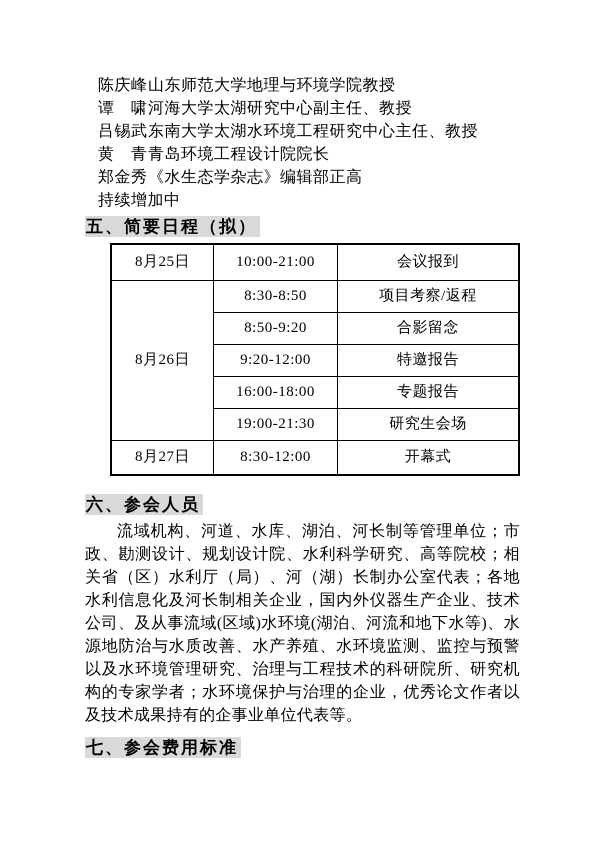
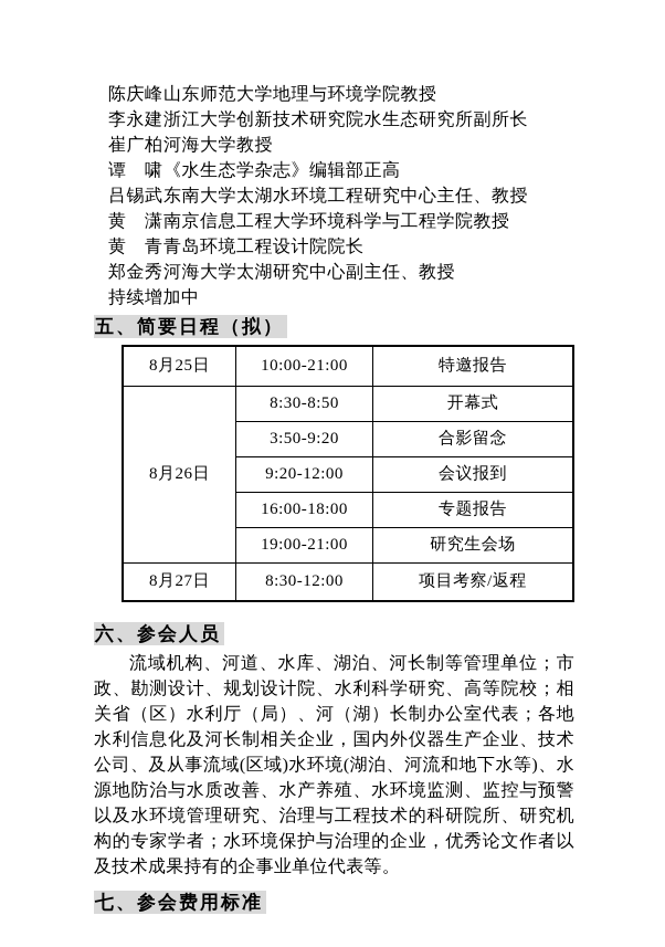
  陈庆峰山东师范大学地理与环境学院教授
+ 李永建浙江大学创新技术研究院水生态研究所副所长
+ 崔广柏河海大学教授
- 谭 啸河海大学太湖研究中心副主任、教授
+ 谭 啸《水生态学杂志》编辑部正高
  吕锡武东南大学太湖水环境工程研究中心主任、教授
+ 黄 潇南京信息工程大学环境科学与工程学院教授
  黄 青青岛环境工程设计院院长
- 郑金秀《水生态学杂志》编辑部正高
+ 郑金秀河海大学太湖研究中心副主任、教授
  持续增加中
  五、简要日程（拟）
- 8月25日	10:00-21:00	会议报到
+ 8月25日	10:00-21:00	特邀报告
- 8月26日	8:30-8:50	项目考察/返程
+ 8月26日	8:30-8:50	开幕式
- 8:50-9:20	合影留念
+ 3:50-9:20	合影留念
- 9:20-12:00	特邀报告
+ 9:20-12:00	会议报到
  16:00-18:00	专题报告
- 19:00-21:30	研究生会场
+ 19:00-21:00	研究生会场
- 8月27日	8:30-12:00	开幕式
+ 8月27日	8:30-12:00	项目考察/返程
  六、参会人员
  流域机构、河道、水库、湖泊、河长制等管理单位；市政、勘测设计、规划设计院、水利科学研究、高等院校；相关省（区）水利厅（局）、河（湖）长制办公室代表；各地水利信息化及河长制相关企业，国内外仪器生产企业、技术公司、及从事流域(区域)水环境(湖泊、河流和地下水等)、水源地防治与水质改善、水产养殖、水环境监测、监控与预警以及水环境管理研究、治理与工程技术的科研院所、研究机构的专家学者；水环境保护与治理的企业，优秀论文作者以及技术成果持有的企事业单位代表等。
  七、参会费用标准
